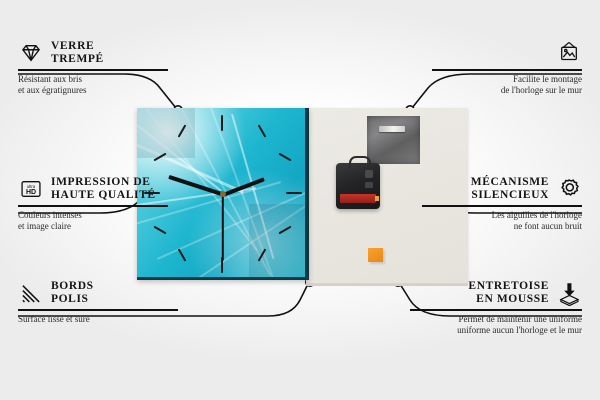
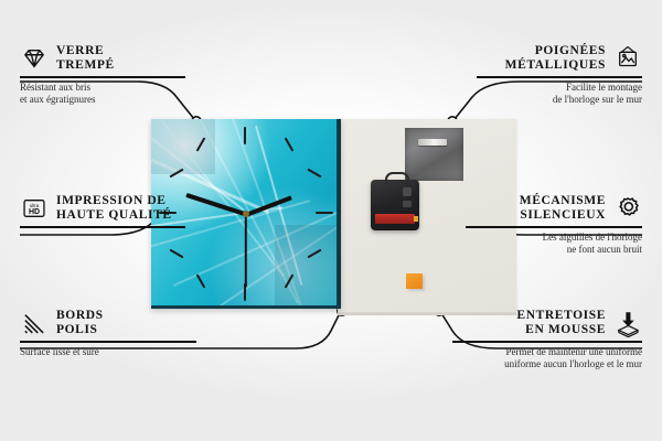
  VERRE
  TREMPÉ
  Résistant aux bris
  et aux égratignures
  IMPRESSION DE
  HAUTE QUALITÉ
- Couleurs intenses
- et image claire
  BORDS
  POLIS
  Surface lisse et sûre
+ POIGNÉES
+ MÉTALLIQUES
  Facilite le montage
  de l'horloge sur le mur
  MÉCANISME
  SILENCIEUX
  Les aiguilles de l'horloge
  ne font aucun bruit
  ENTRETOISE
  EN MOUSSE
  Permet de maintenir une uniforme
  uniforme aucun l'horloge et le mur
